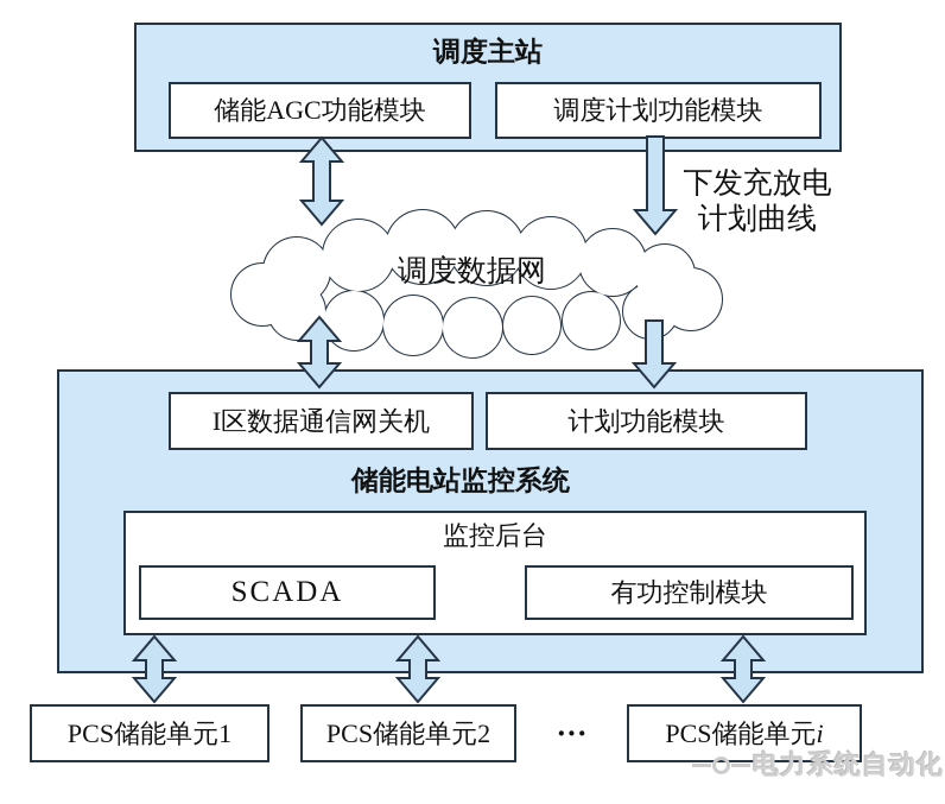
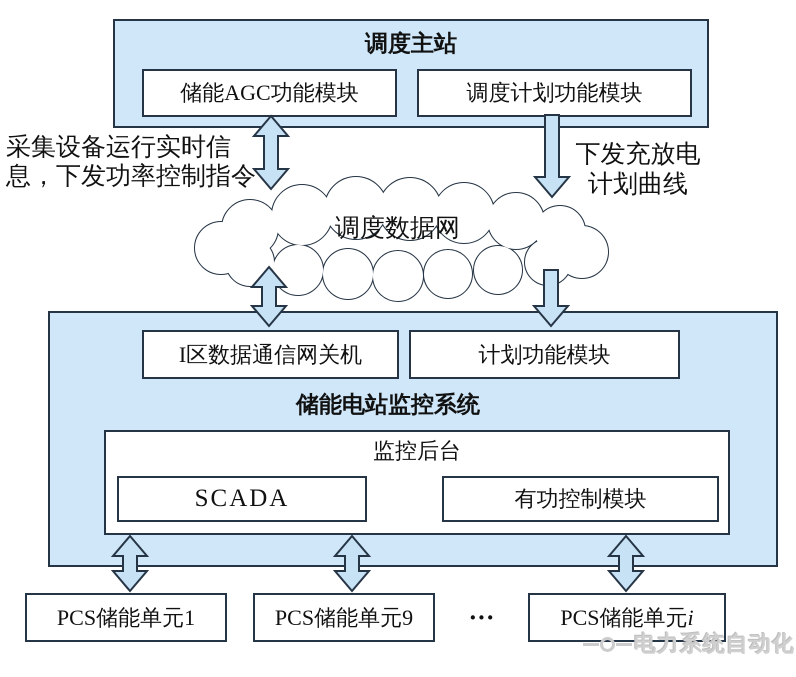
  调度主站
  储能AGC功能模块
  调度计划功能模块
+ 采集设备运行实时信
+ 息，下发功率控制指令
  下发充放电
  计划曲线
  调度数据网
  I区数据通信网关机
  计划功能模块
  储能电站监控系统
  监控后台
  SCADA
  有功控制模块
  PCS储能单元1
- PCS储能单元2
+ PCS储能单元9
  ···
  PCS储能单元i
  电力系统自动化
